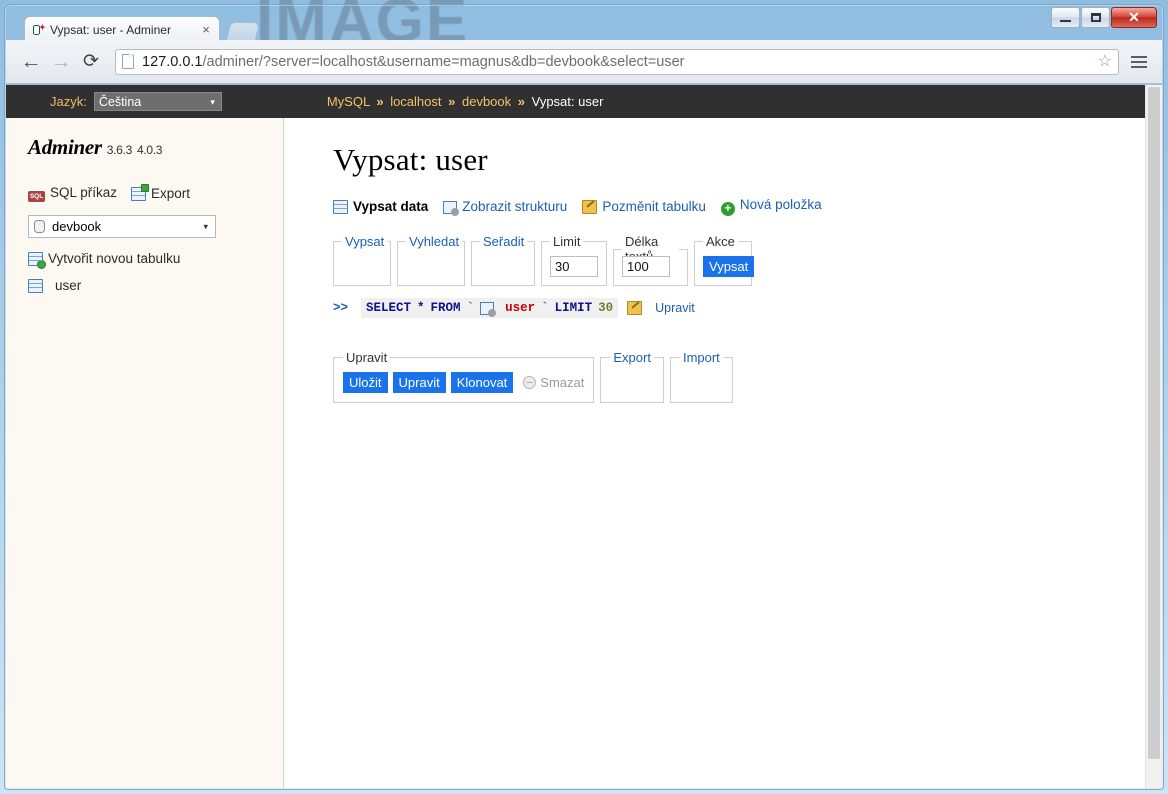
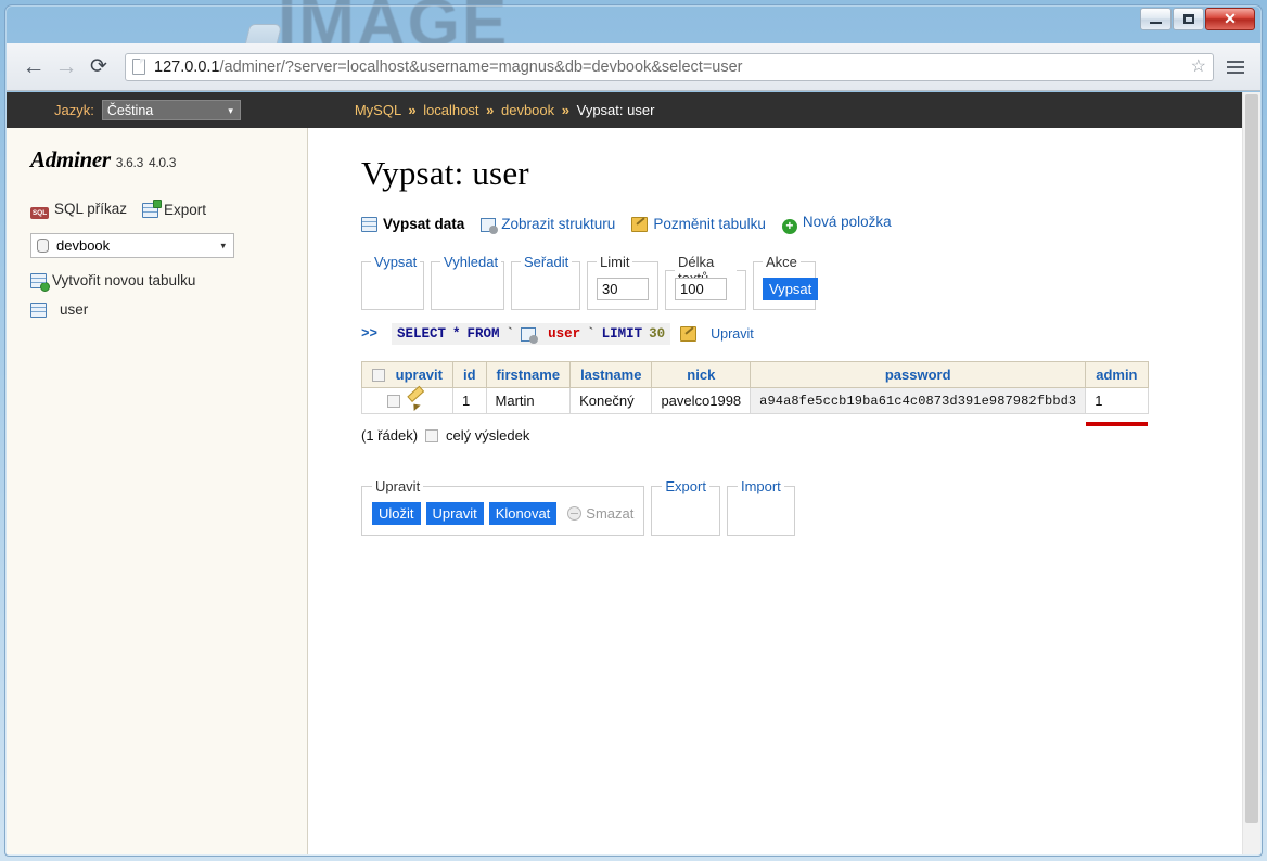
  ✕
- ✦
- Vypsat: user - Adminer
- ×
  ←
  →
  ⟳
  127.0.0.1
  /adminer/?server=localhost&username=magnus&db=devbook&select=user
  ☆
  Jazyk:
  Čeština
  ▾
  MySQL » localhost » devbook » Vypsat: user
  Adminer 3.6.3 4.0.3
  SQL příkaz
  Export
  devbook
  ▾
  Vytvořit novou tabulku
  user
  Vypsat: user
  Vypsat data
  Zobrazit strukturu
  Pozměnit tabulku
  + Nová položka
  Vypsat
  Vyhledat
  Seřadit
  Limit
  30
  100
  Akce
  Vypsat
  >>
  SELECT
  *
  FROM
  `
  user
  `
  LIMIT
  30
  Upravit
+ upravit	id	firstname	lastname	nick	password	admin
+ 	1	Martin	Konečný	pavelco1998	a94a8fe5ccb19ba61c4c0873d391e987982fbbd3	1
+ (1 řádek)
+ celý výsledek
  Upravit
  Uložit
  Upravit
  Klonovat
  Smazat
  Export
  Import
